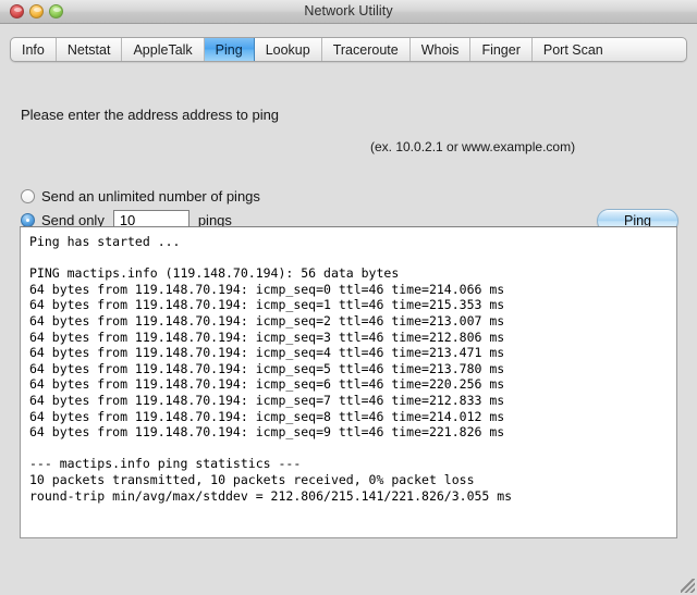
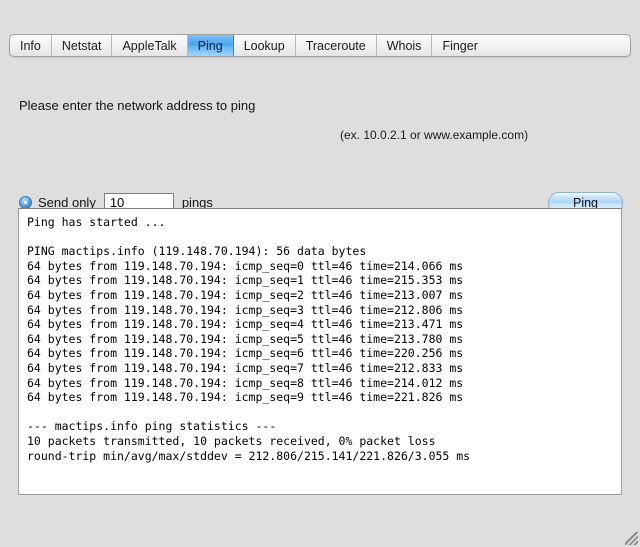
- Network Utility
  Info
  Netstat
  AppleTalk
  Ping
  Lookup
  Traceroute
  Whois
  Finger
- Port Scan
- Please enter the address address to ping
+ Please enter the network address to ping
  (ex. 10.0.2.1 or www.example.com)
- Send an unlimited number of pings
  Send only
  10
  pings
  Ping
  Ping has started ...
  PING mactips.info (119.148.70.194): 56 data bytes
  64 bytes from 119.148.70.194: icmp_seq=0 ttl=46 time=214.066 ms
  64 bytes from 119.148.70.194: icmp_seq=1 ttl=46 time=215.353 ms
  64 bytes from 119.148.70.194: icmp_seq=2 ttl=46 time=213.007 ms
  64 bytes from 119.148.70.194: icmp_seq=3 ttl=46 time=212.806 ms
  64 bytes from 119.148.70.194: icmp_seq=4 ttl=46 time=213.471 ms
  64 bytes from 119.148.70.194: icmp_seq=5 ttl=46 time=213.780 ms
  64 bytes from 119.148.70.194: icmp_seq=6 ttl=46 time=220.256 ms
  64 bytes from 119.148.70.194: icmp_seq=7 ttl=46 time=212.833 ms
  64 bytes from 119.148.70.194: icmp_seq=8 ttl=46 time=214.012 ms
  64 bytes from 119.148.70.194: icmp_seq=9 ttl=46 time=221.826 ms
  --- mactips.info ping statistics ---
  10 packets transmitted, 10 packets received, 0% packet loss
  round-trip min/avg/max/stddev = 212.806/215.141/221.826/3.055 ms
